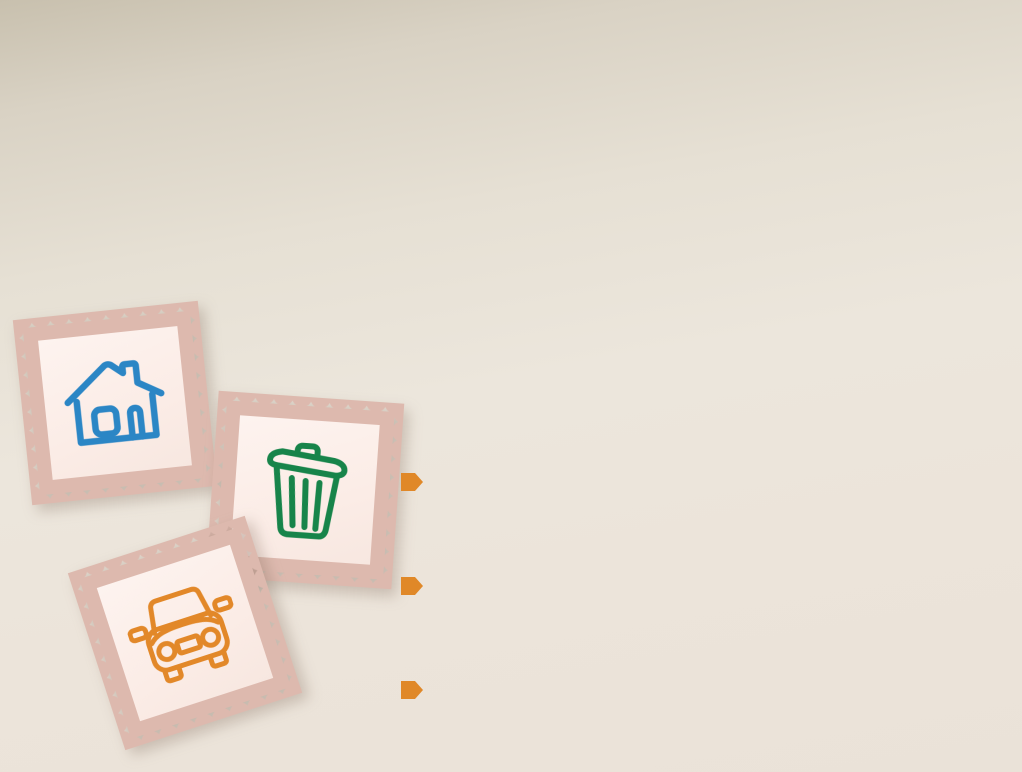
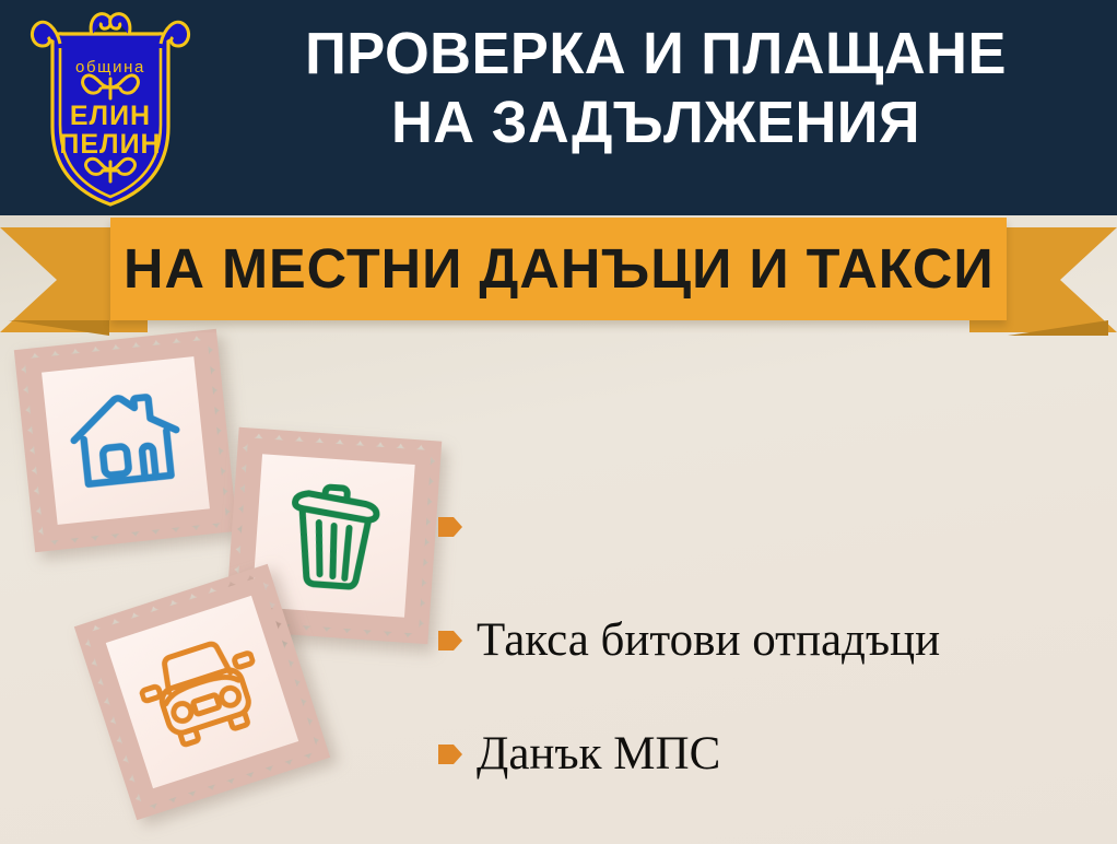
+ община
+ ЕЛИН
+ ПЕЛИН
+ ПРОВЕРКА И ПЛАЩАНЕ
+ НА ЗАДЪЛЖЕНИЯ
+ НА МЕСТНИ ДАНЪЦИ И ТАКСИ
+ Такса битови отпадъци
+ Данък МПС
